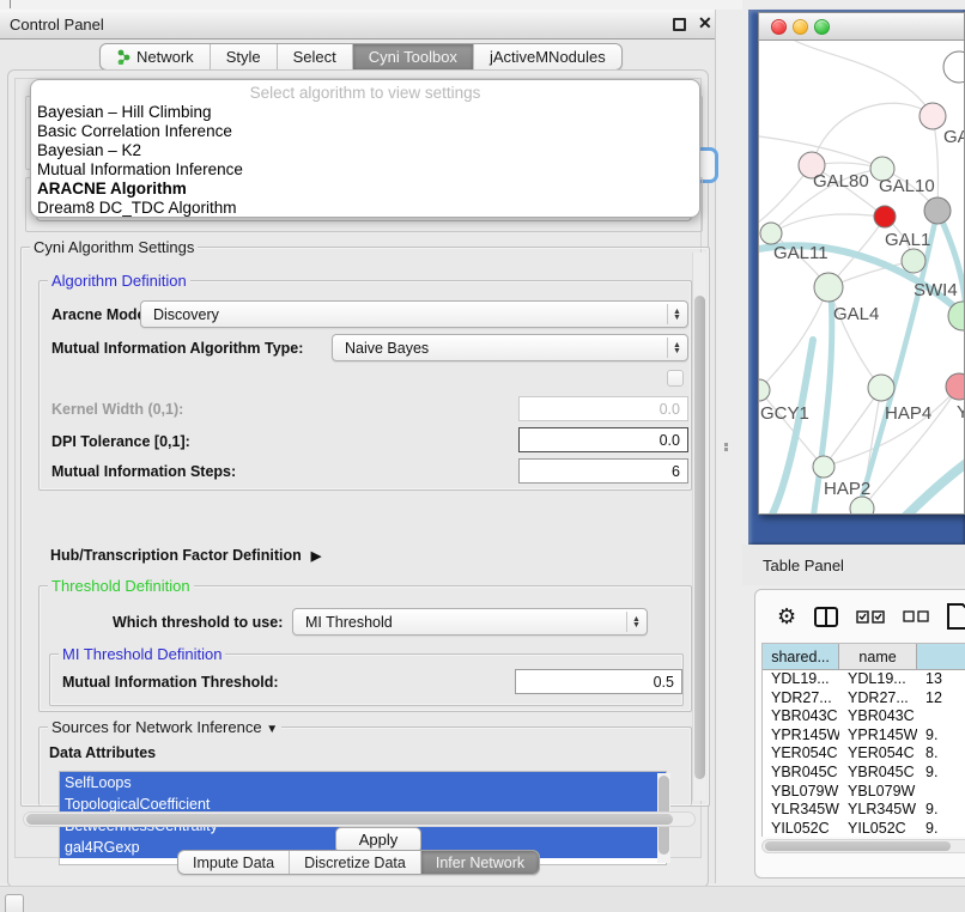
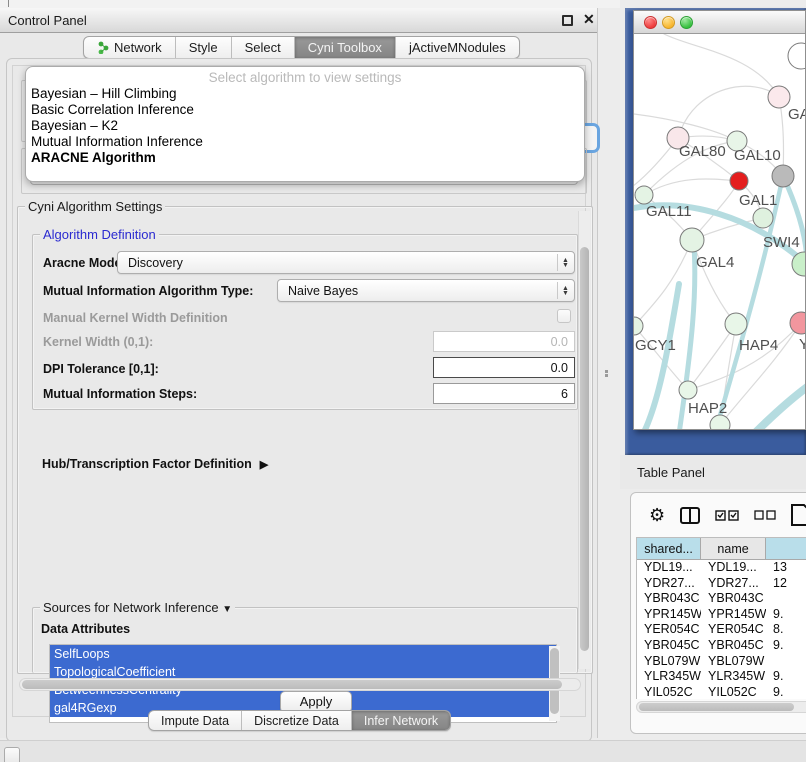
  Control Panel
  ✕
  Network
  Style
  Select
  Cyni Toolbox
  jActiveMNodules
  Select algorithm to view settings
  Bayesian – Hill Climbing
  Basic Correlation Inference
  Bayesian – K2
  Mutual Information Inference
  ARACNE Algorithm
- Dream8 DC_TDC Algorithm
  Cyni Algorithm Settings
  Algorithm Definition
  Aracne Mod
  Discovery
  Mutual Information Algorithm Type:
  Naive Bayes
+ Manual Kernel Width Definition
  Kernel Width (0,1):
  0.0
  DPI Tolerance [0,1]:
  0.0
  Mutual Information Steps:
  6
  Hub/Transcription Factor Definition ▶
- Threshold Definition
- Which threshold to use:
- MI Threshold
- MI Threshold Definition
- Mutual Information Threshold:
- 0.5
  Sources for Network Inference ▼
  Data Attributes
  SelfLoops
  TopologicalCoefficient
  gal4RGexp
  Apply
  Impute Data
  Discretize Data
  Infer Network
  GAL80
  GAL10
  GAL11
  GAL1
  GAL4
  SWI4
  GCY1
  HAP4
  Y
  HAP2
  Table Panel
  ⚙
  shared...
  name
  YDL19...
  YDL19...
  13
  YDR27...
  YDR27...
  12
  YBR043C
  YBR043C
  YPR145W
  YPR145W
  9.
  YER054C
  YER054C
  8.
  YBR045C
  YBR045C
  9.
  YBL079W
  YBL079W
  YLR345W
  YLR345W
  9.
  YIL052C
  YIL052C
  9.
